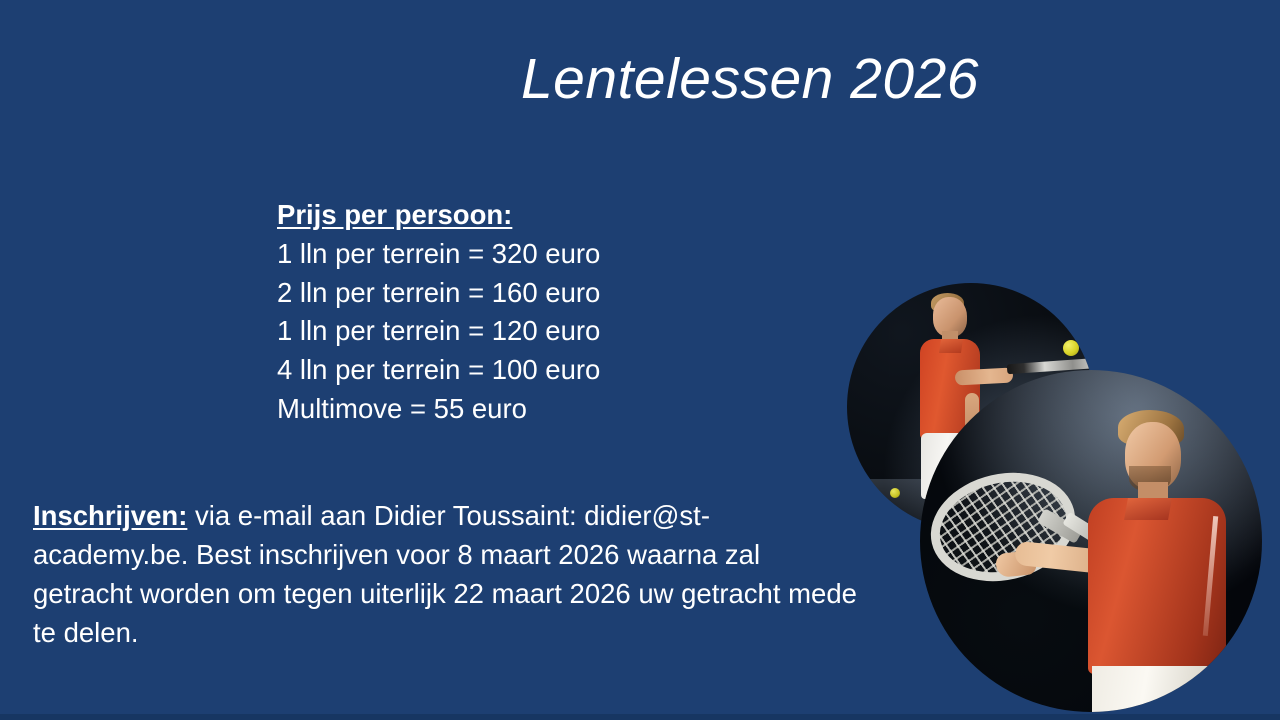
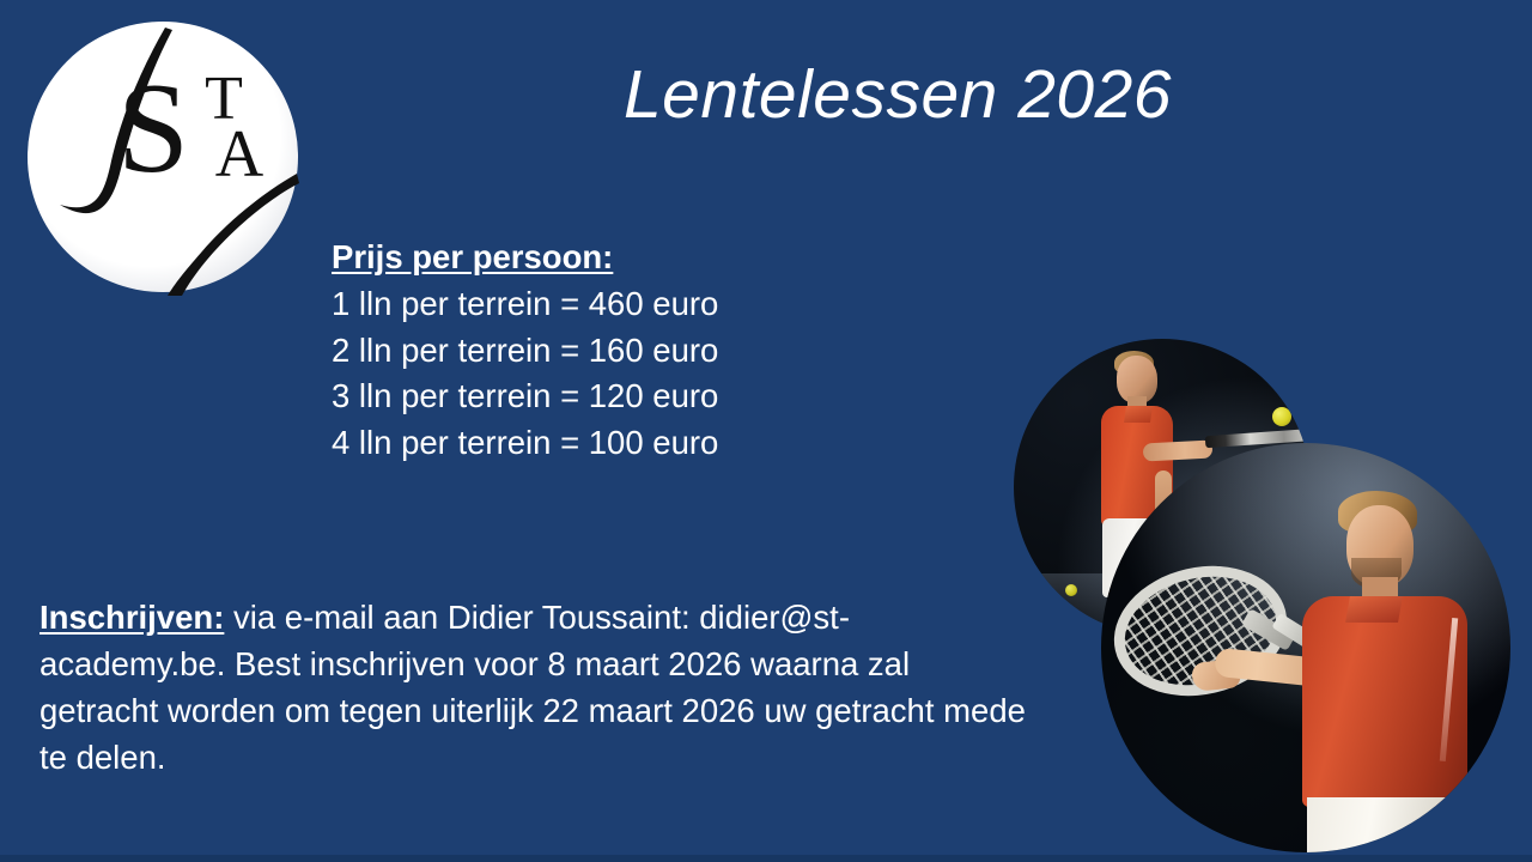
+ S
+ T
+ A
  Lentelessen 2026
  Prijs per persoon:
- 1 lln per terrein = 320 euro
+ 1 lln per terrein = 460 euro
  2 lln per terrein = 160 euro
- 1 lln per terrein = 120 euro
+ 3 lln per terrein = 120 euro
  4 lln per terrein = 100 euro
- Multimove = 55 euro
  Inschrijven: via e-mail aan Didier Toussaint: didier@st-academy.be. Best inschrijven voor 8 maart 2026 waarna zal getracht worden om tegen uiterlijk 22 maart 2026 uw getracht mede te delen.
